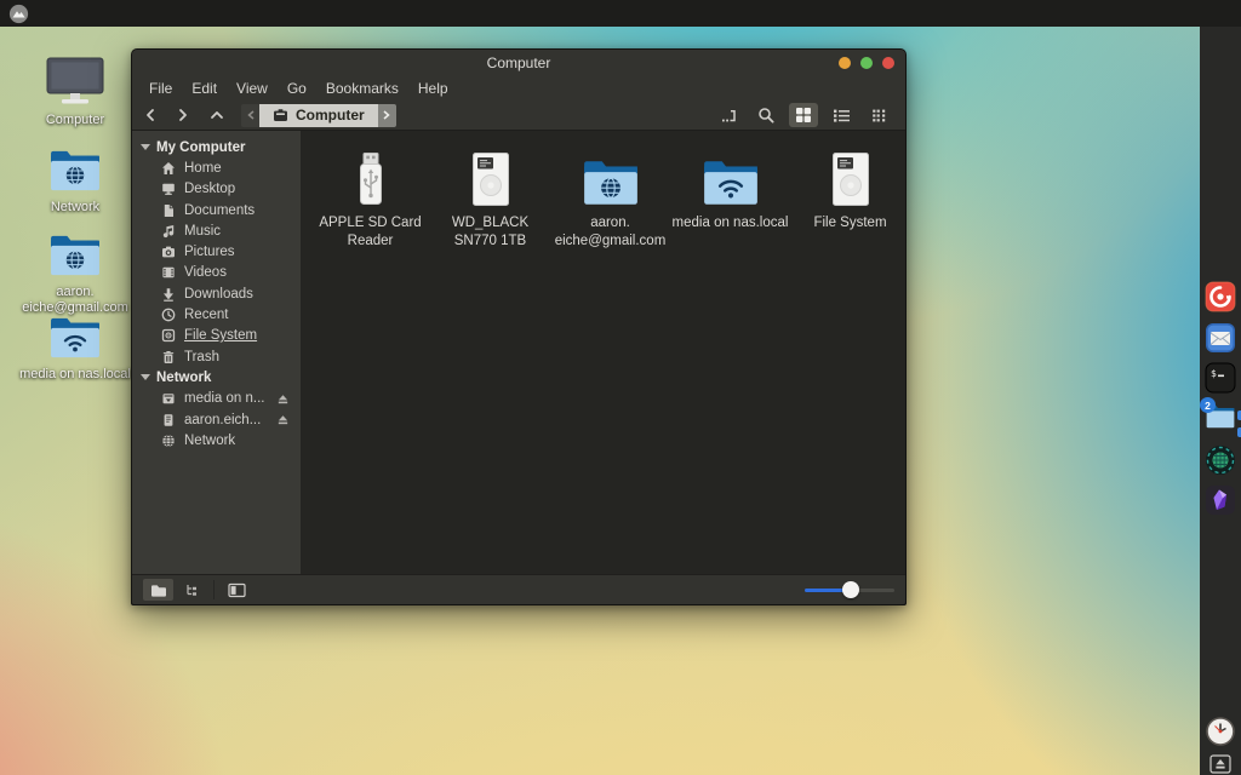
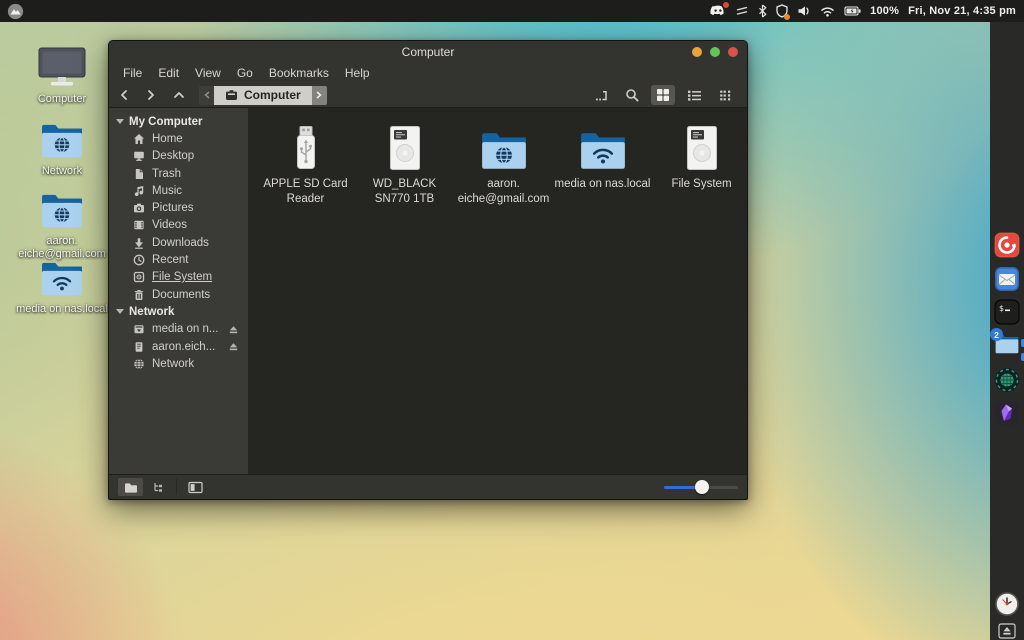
+ 100%
+ Fri, Nov 21, 4:35 pm
  Computer
  Network
  aaron.
  eiche@gmail.com
  media on nas.local
  $
  2
  Computer
  File
  Edit
  View
  Go
  Bookmarks
  Help
  Computer
  My Computer
  Home
  Desktop
- Documents
+ Trash
  Music
  Pictures
  Videos
  Downloads
  Recent
  File System
- Trash
+ Documents
  Network
  media on n...
  aaron.eich...
  Network
  APPLE SD Card
  Reader
  WD_BLACK
  SN770 1TB
  aaron.
  eiche@gmail.com
  media on nas.local
  File System
